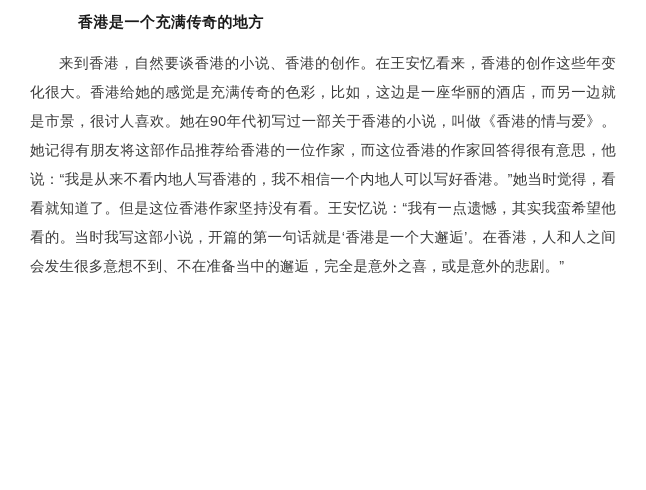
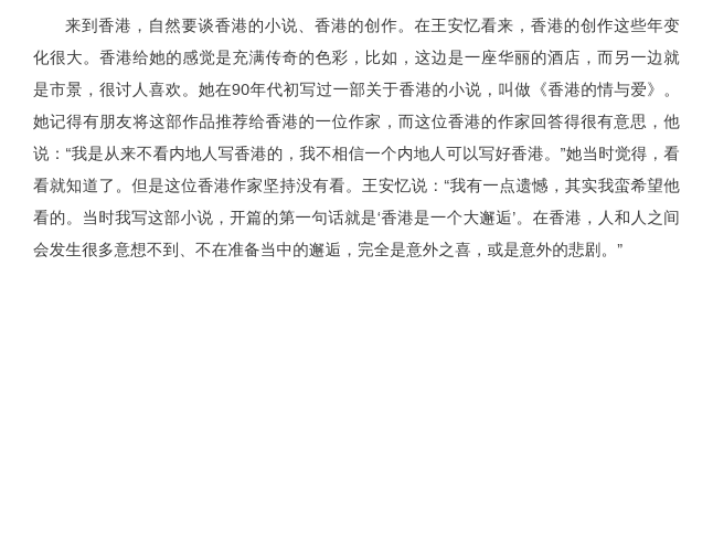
- 香港是一个充满传奇的地方
  来到香港，自然要谈香港的小说、香港的创作。在王安忆看来，香港的创作这些年变化很大。香港给她的感觉是充满传奇的色彩，比如，这边是一座华丽的酒店，而另一边就是市景，很讨人喜欢。她在90年代初写过一部关于香港的小说，叫做《香港的情与爱》。她记得有朋友将这部作品推荐给香港的一位作家，而这位香港的作家回答得很有意思，他说：“我是从来不看内地人写香港的，我不相信一个内地人可以写好香港。”她当时觉得，看看就知道了。但是这位香港作家坚持没有看。王安忆说：“我有一点遗憾，其实我蛮希望他看的。当时我写这部小说，开篇的第一句话就是‘香港是一个大邂逅’。在香港，人和人之间会发生很多意想不到、不在准备当中的邂逅，完全是意外之喜，或是意外的悲剧。”
